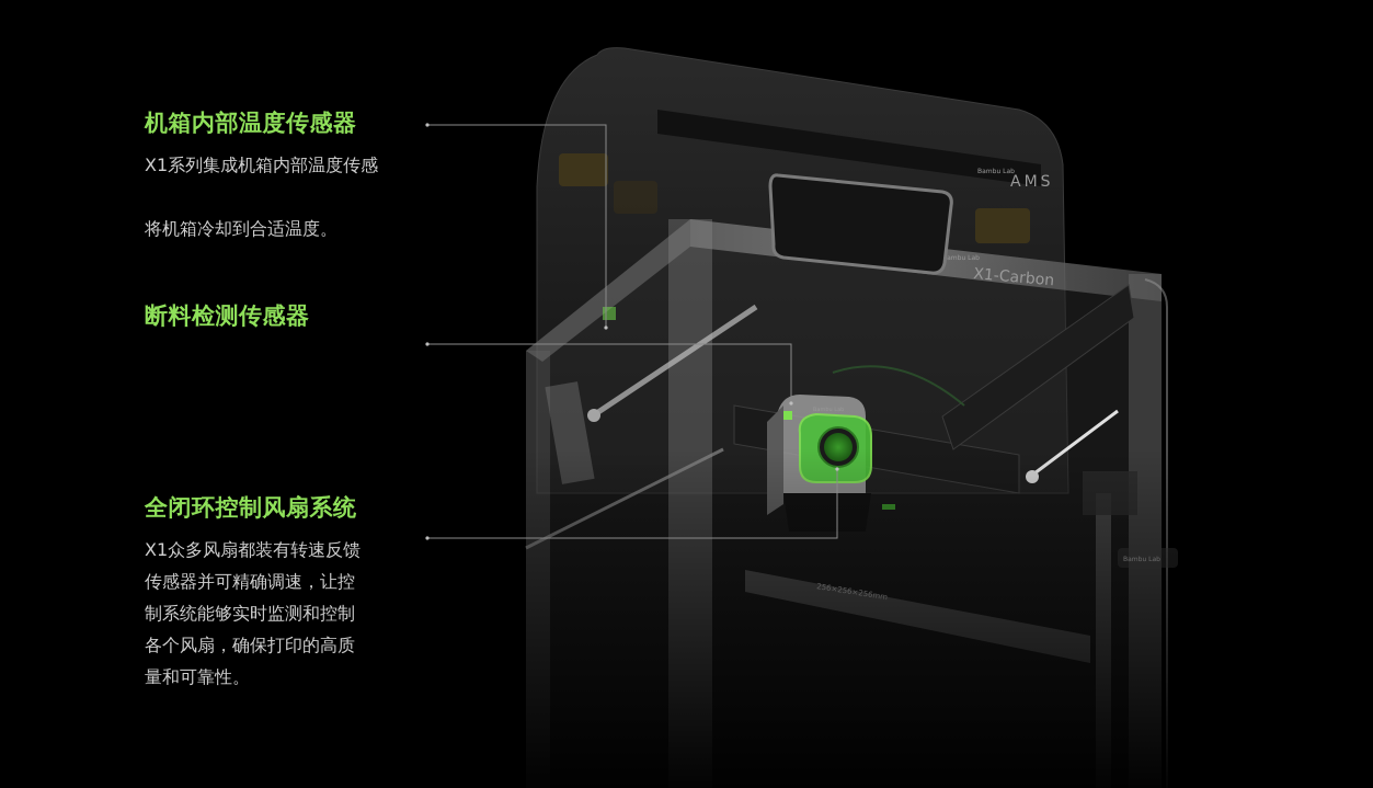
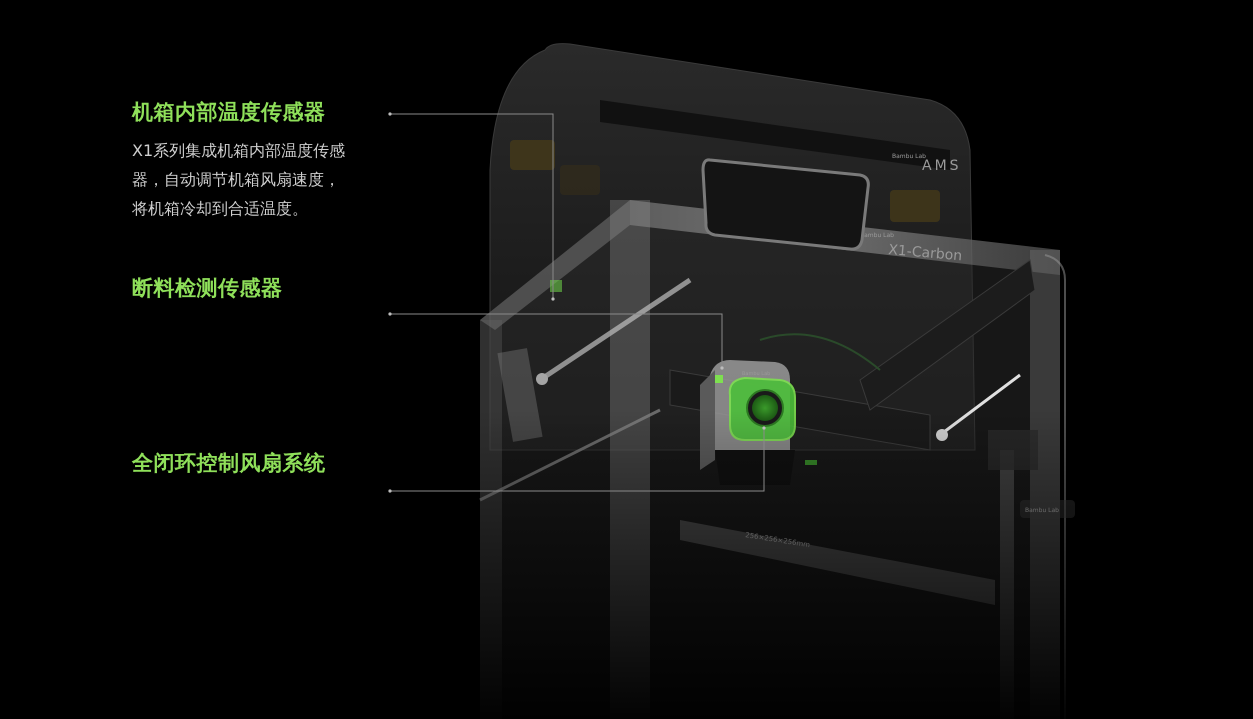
  机箱内部温度传感器
  X1系列集成机箱内部温度传感
+ 器，自动调节机箱风扇速度，
  将机箱冷却到合适温度。
  断料检测传感器
  全闭环控制风扇系统
- X1众多风扇都装有转速反馈
- 传感器并可精确调速，让控
- 制系统能够实时监测和控制
- 各个风扇，确保打印的高质
- 量和可靠性。
